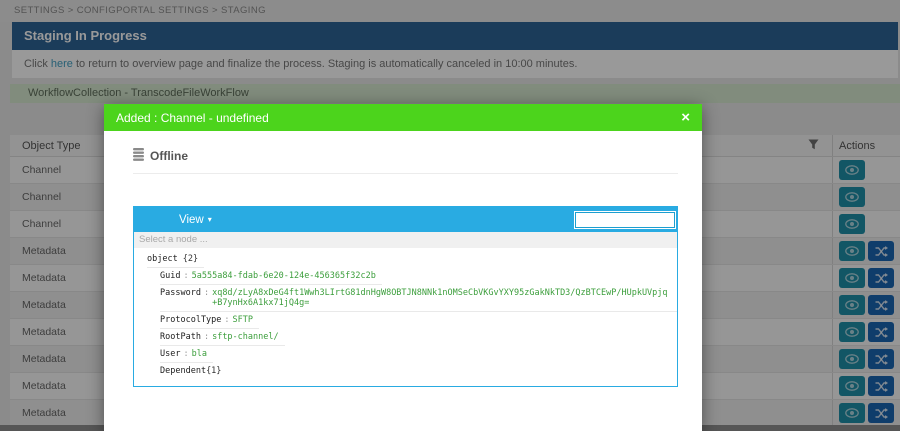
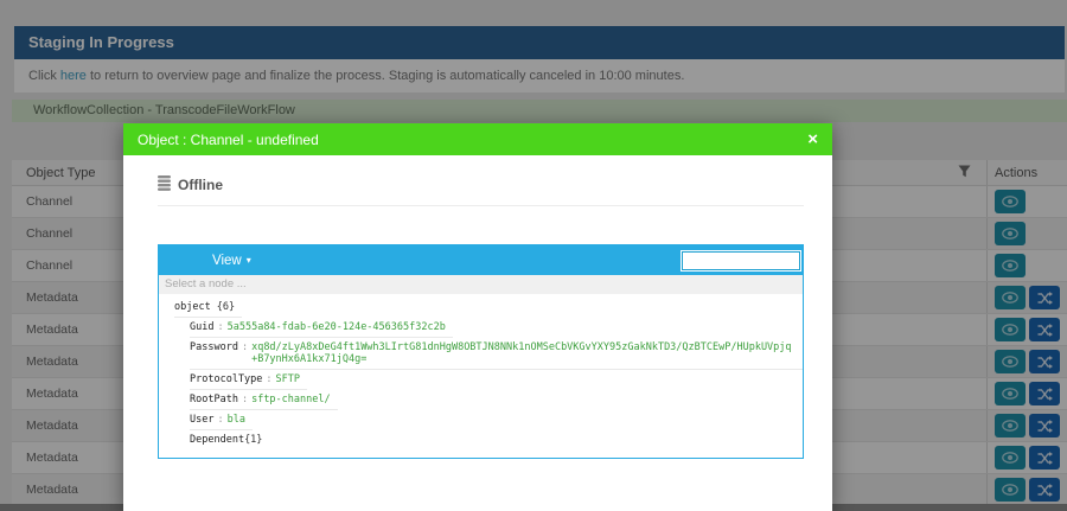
- SETTINGS > CONFIGPORTAL SETTINGS > STAGING
  Staging In Progress
  Click here to return to overview page and finalize the process. Staging is automatically canceled in 10:00 minutes.
  WorkflowCollection - TranscodeFileWorkFlow
  Object Type
  Actions
  Channel
  Channel
  Channel
  Metadata
  Metadata
  Metadata
  Metadata
  Metadata
  Metadata
  Metadata
- Added : Channel - undefined
+ Object : Channel - undefined
  ×
  Offline
  View
  ▾
  Select a node ...
- object {2}
+ object {6}
  Guid :
  5a555a84-fdab-6e20-124e-456365f32c2b
  Password :
  xq8d/zLyA8xDeG4ft1Wwh3LIrtG81dnHgW8OBTJN8NNk1nOMSeCbVKGvYXY95zGakNkTD3/QzBTCEwP/HUpkUVpjq+B7ynHx6A1kx71jQ4g=
  ProtocolType :
  SFTP
  RootPath :
  sftp-channel/
  User :
  bla
  Dependent
  {1}
